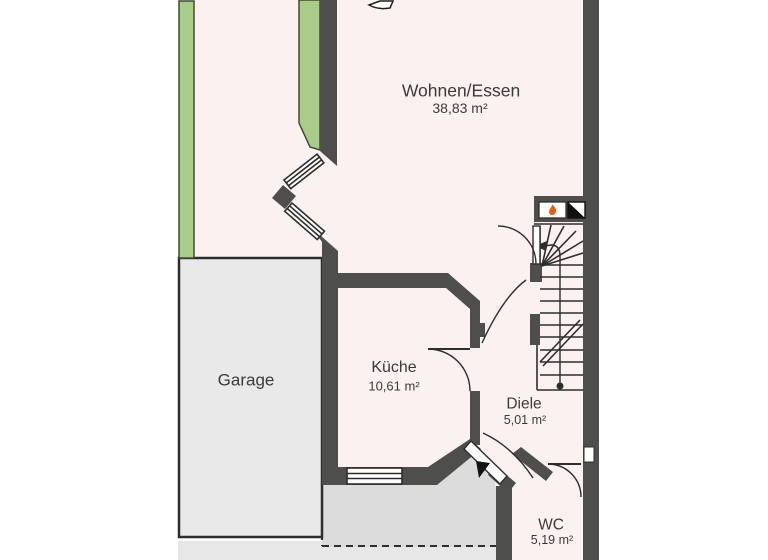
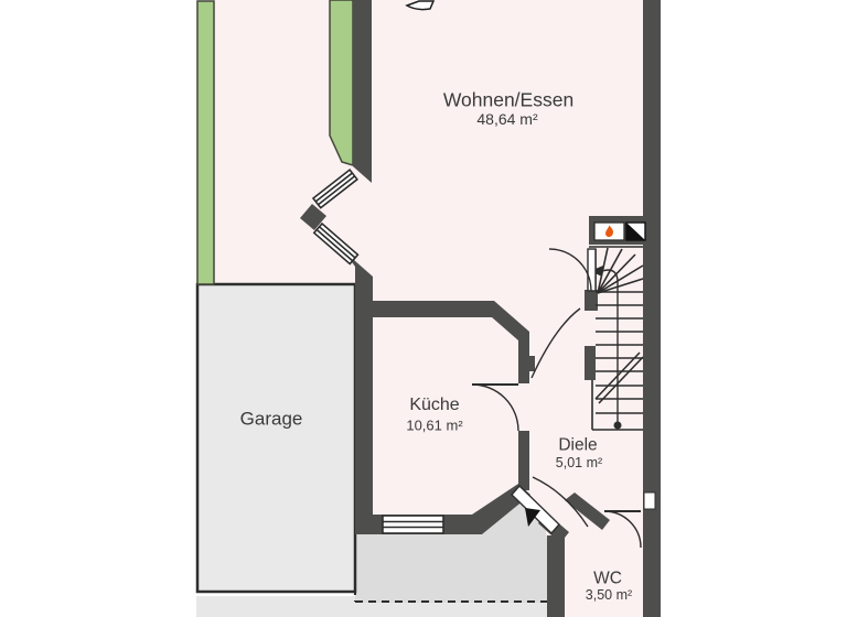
  Wohnen/Essen
- 38,83 m²
+ 48,64 m²
  Garage
  Küche
  10,61 m²
  Diele
  5,01 m²
  WC
- 5,19 m²
+ 3,50 m²
